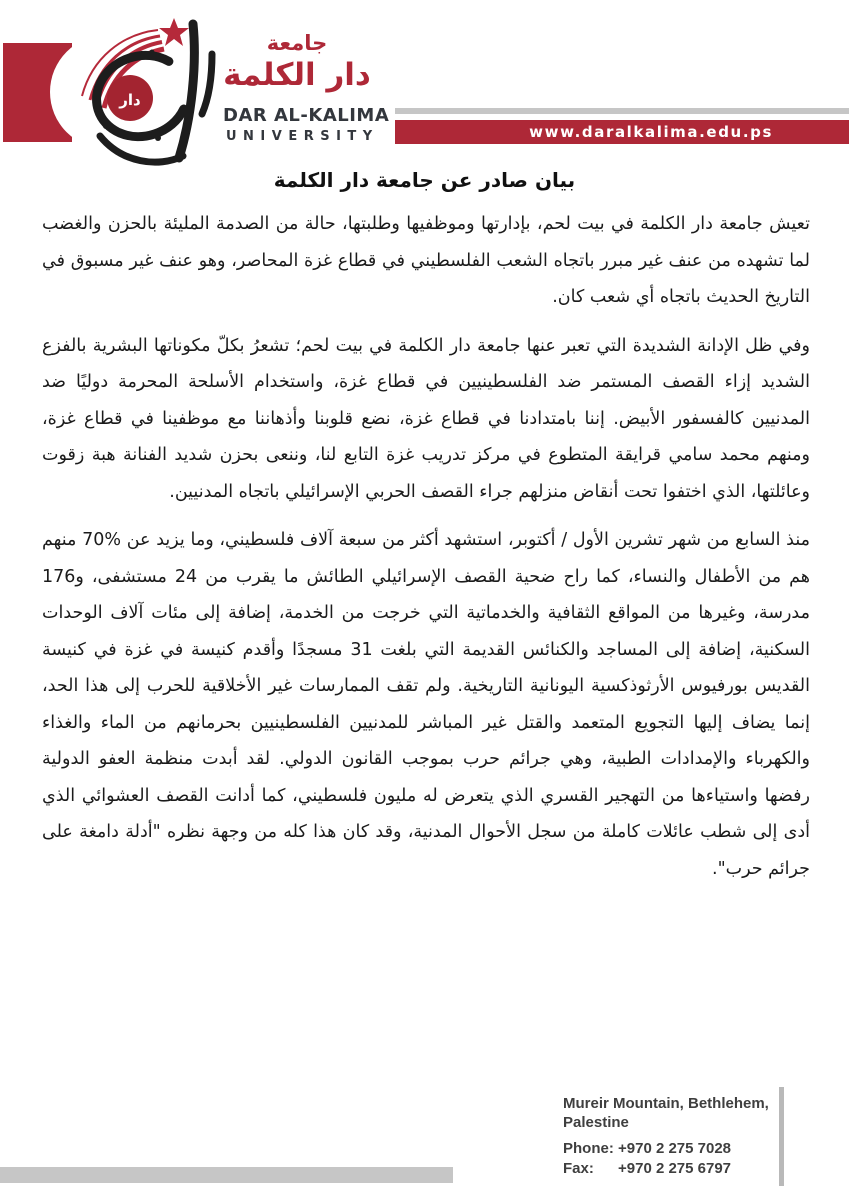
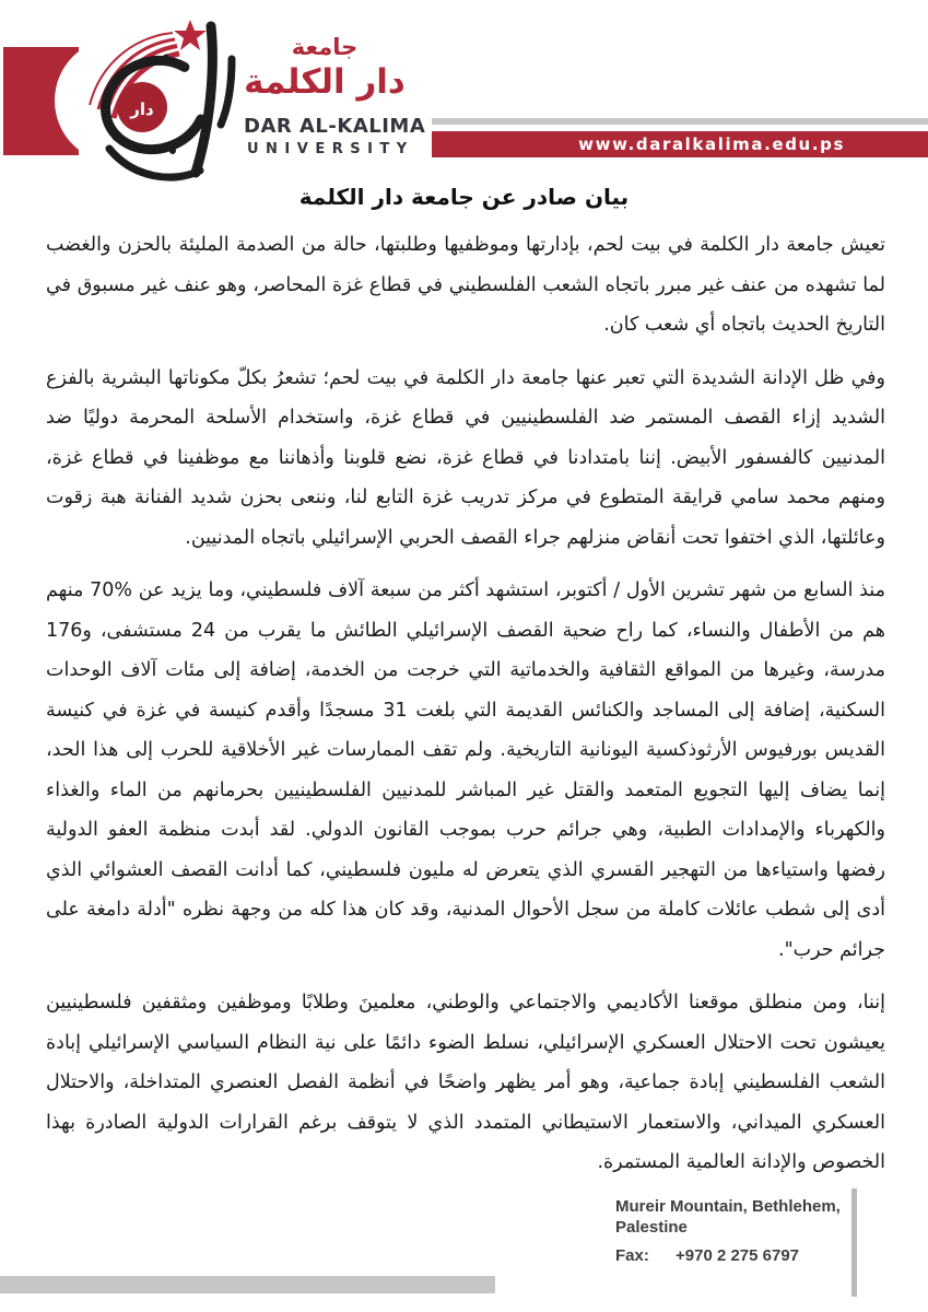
  دار
  جامعة
  دار الكلمة
  DAR AL-KALIMA
  UNIVERSITY
  www.daralkalima.edu.ps
  بيان صادر عن جامعة دار الكلمة
  تعيش جامعة دار الكلمة في بيت لحم، بإدارتها وموظفيها وطلبتها، حالة من الصدمة المليئة بالحزن والغضب لما تشهده من عنف غير مبرر باتجاه الشعب الفلسطيني في قطاع غزة المحاصر، وهو عنف غير مسبوق في التاريخ الحديث باتجاه أي شعب كان.
  وفي ظل الإدانة الشديدة التي تعبر عنها جامعة دار الكلمة في بيت لحم؛ تشعرُ بكلّ مكوناتها البشرية بالفزع الشديد إزاء القصف المستمر ضد الفلسطينيين في قطاع غزة، واستخدام الأسلحة المحرمة دوليًا ضد المدنيين كالفسفور الأبيض. إننا بامتدادنا في قطاع غزة، نضع قلوبنا وأذهاننا مع موظفينا في قطاع غزة، ومنهم محمد سامي قرايقة المتطوع في مركز تدريب غزة التابع لنا، وننعى بحزن شديد الفنانة هبة زقوت وعائلتها، الذي اختفوا تحت أنقاض منزلهم جراء القصف الحربي الإسرائيلي باتجاه المدنيين.
  منذ السابع من شهر تشرين الأول / أكتوبر، استشهد أكثر من سبعة آلاف فلسطيني، وما يزيد عن %70 منهم هم من الأطفال والنساء، كما راح ضحية القصف الإسرائيلي الطائش ما يقرب من 24 مستشفى، و176 مدرسة، وغيرها من المواقع الثقافية والخدماتية التي خرجت من الخدمة، إضافة إلى مئات آلاف الوحدات السكنية، إضافة إلى المساجد والكنائس القديمة التي بلغت 31 مسجدًا وأقدم كنيسة في غزة في كنيسة القديس بورفيوس الأرثوذكسية اليونانية التاريخية. ولم تقف الممارسات غير الأخلاقية للحرب إلى هذا الحد، إنما يضاف إليها التجويع المتعمد والقتل غير المباشر للمدنيين الفلسطينيين بحرمانهم من الماء والغذاء والكهرباء والإمدادات الطبية، وهي جرائم حرب بموجب القانون الدولي. لقد أبدت منظمة العفو الدولية رفضها واستياءها من التهجير القسري الذي يتعرض له مليون فلسطيني، كما أدانت القصف العشوائي الذي أدى إلى شطب عائلات كاملة من سجل الأحوال المدنية، وقد كان هذا كله من وجهة نظره "أدلة دامغة على جرائم حرب".
+ إننا، ومن منطلق موقعنا الأكاديمي والاجتماعي والوطني، معلمينَ وطلابًا وموظفين ومثقفين فلسطينيين يعيشون تحت الاحتلال العسكري الإسرائيلي، نسلط الضوء دائمًا على نية النظام السياسي الإسرائيلي إبادة الشعب الفلسطيني إبادة جماعية، وهو أمر يظهر واضحًا في أنظمة الفصل العنصري المتداخلة، والاحتلال العسكري الميداني، والاستعمار الاستيطاني المتمدد الذي لا يتوقف برغم القرارات الدولية الصادرة بهذا الخصوص والإدانة العالمية المستمرة.
  Mureir Mountain, Bethlehem,
  Palestine
- Phone:
- +970 2 275 7028
  Fax:
  +970 2 275 6797
